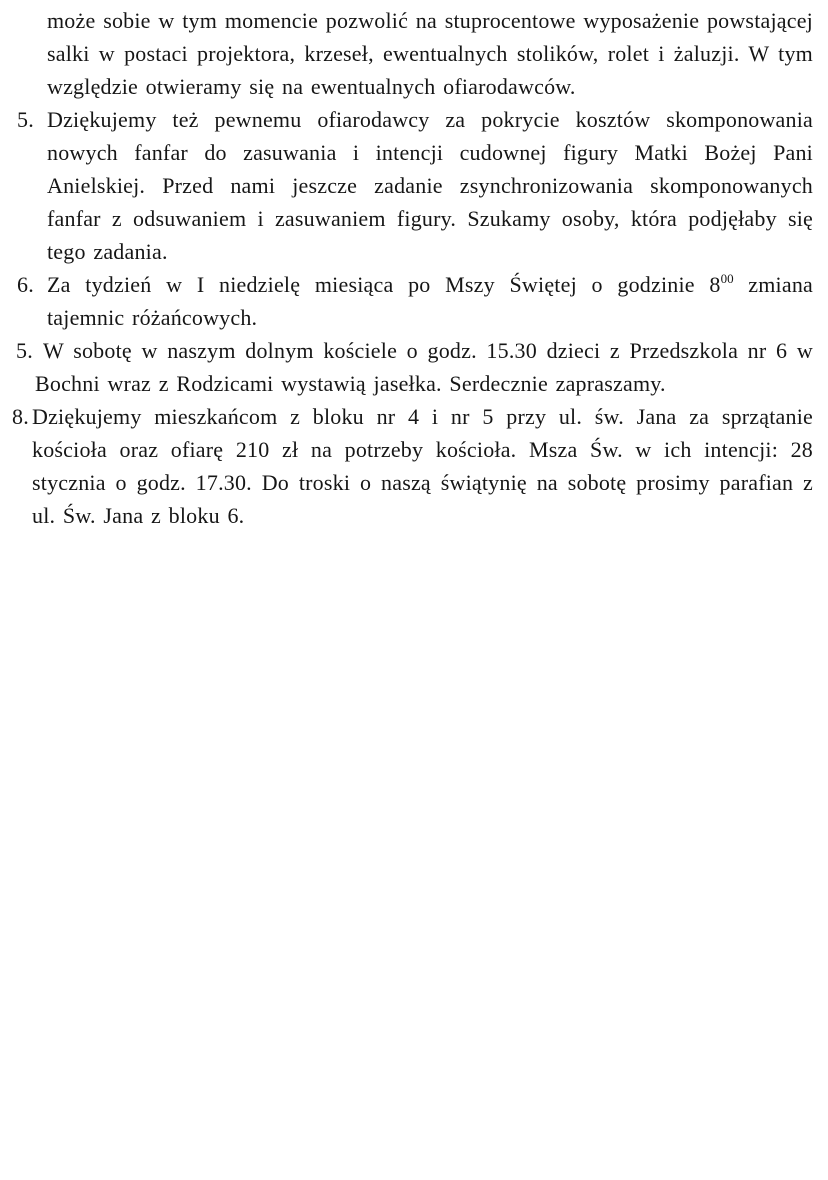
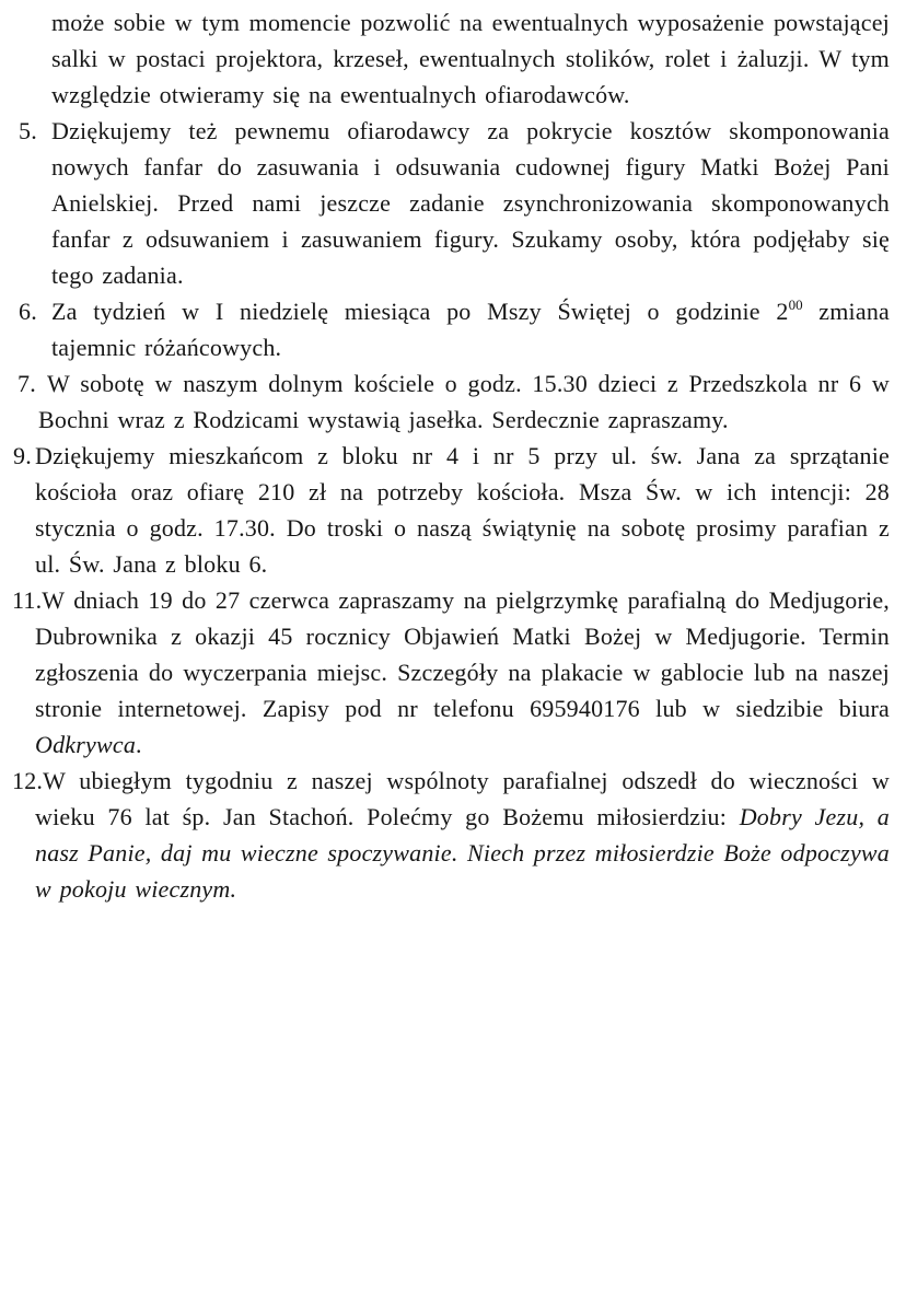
- może sobie w tym momencie pozwolić na stuprocentowe wyposażenie powstającej salki w postaci projektora, krzeseł, ewentualnych stolików, rolet i żaluzji. W tym względzie otwieramy się na ewentualnych ofiarodawców.
+ może sobie w tym momencie pozwolić na ewentualnych wyposażenie powstającej salki w postaci projektora, krzeseł, ewentualnych stolików, rolet i żaluzji. W tym względzie otwieramy się na ewentualnych ofiarodawców.
- 5. Dziękujemy też pewnemu ofiarodawcy za pokrycie kosztów skomponowania nowych fanfar do zasuwania i intencji cudownej figury Matki Bożej Pani Anielskiej. Przed nami jeszcze zadanie zsynchronizowania skomponowanych fanfar z odsuwaniem i zasuwaniem figury. Szukamy osoby, która podjęłaby się tego zadania.
+ 5. Dziękujemy też pewnemu ofiarodawcy za pokrycie kosztów skomponowania nowych fanfar do zasuwania i odsuwania cudownej figury Matki Bożej Pani Anielskiej. Przed nami jeszcze zadanie zsynchronizowania skomponowanych fanfar z odsuwaniem i zasuwaniem figury. Szukamy osoby, która podjęłaby się tego zadania.
- 6. Za tydzień w I niedzielę miesiąca po Mszy Świętej o godzinie 800 zmiana tajemnic różańcowych.
+ 6. Za tydzień w I niedzielę miesiąca po Mszy Świętej o godzinie 200 zmiana tajemnic różańcowych.
- 5. W sobotę w naszym dolnym kościele o godz. 15.30 dzieci z Przedszkola nr 6 w Bochni wraz z Rodzicami wystawią jasełka. Serdecznie zapraszamy.
+ 7. W sobotę w naszym dolnym kościele o godz. 15.30 dzieci z Przedszkola nr 6 w Bochni wraz z Rodzicami wystawią jasełka. Serdecznie zapraszamy.
- 8. Dziękujemy mieszkańcom z bloku nr 4 i nr 5 przy ul. św. Jana za sprzątanie kościoła oraz ofiarę 210 zł na potrzeby kościoła. Msza Św. w ich intencji: 28 stycznia o godz. 17.30. Do troski o naszą świątynię na sobotę prosimy parafian z ul. Św. Jana z bloku 6.
+ 9. Dziękujemy mieszkańcom z bloku nr 4 i nr 5 przy ul. św. Jana za sprzątanie kościoła oraz ofiarę 210 zł na potrzeby kościoła. Msza Św. w ich intencji: 28 stycznia o godz. 17.30. Do troski o naszą świątynię na sobotę prosimy parafian z ul. Św. Jana z bloku 6.
+ 11.W dniach 19 do 27 czerwca zapraszamy na pielgrzymkę parafialną do Medjugorie, Dubrownika z okazji 45 rocznicy Objawień Matki Bożej w Medjugorie. Termin zgłoszenia do wyczerpania miejsc. Szczegóły na plakacie w gablocie lub na naszej stronie internetowej. Zapisy pod nr telefonu 695940176 lub w siedzibie biura Odkrywca.
+ 12.W ubiegłym tygodniu z naszej wspólnoty parafialnej odszedł do wieczności w wieku 76 lat śp. Jan Stachoń. Polećmy go Bożemu miłosierdziu: Dobry Jezu, a nasz Panie, daj mu wieczne spoczywanie. Niech przez miłosierdzie Boże odpoczywa w pokoju wiecznym.
